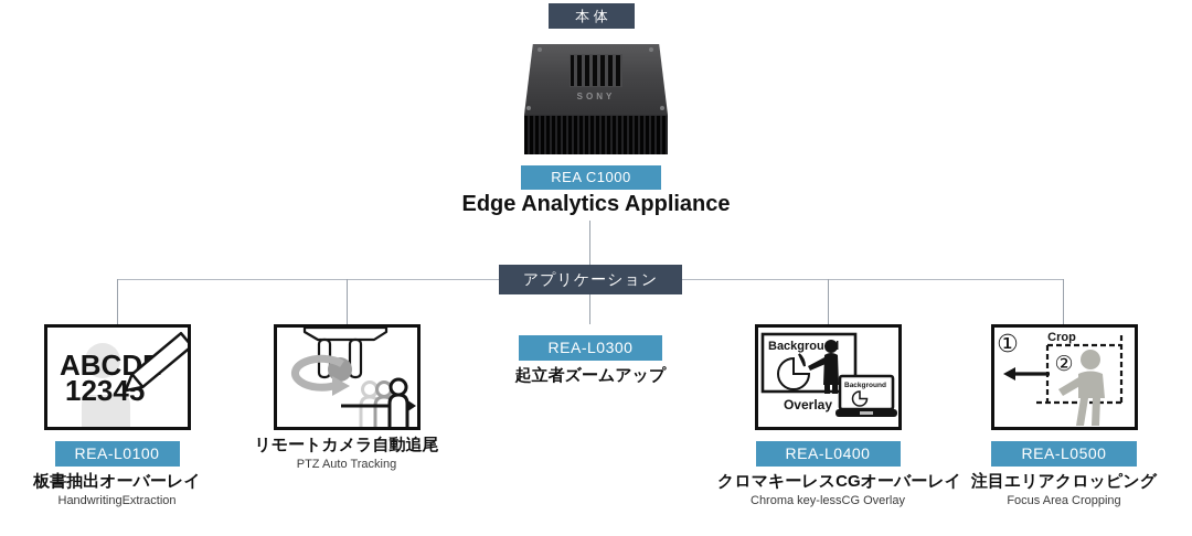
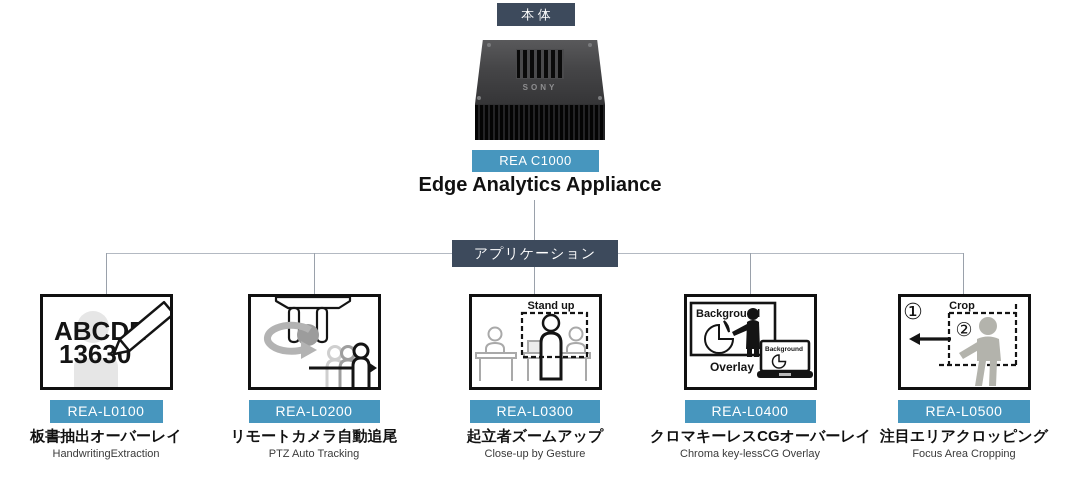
  本 体
  SONY
  REA C1000
  Edge Analytics Appliance
  アプリケーション
  ABCD
- 12345
+ 13630
  REA-L0100
  板書抽出オーバーレイ
  HandwritingExtraction
+ REA-L0200
  リモートカメラ自動追尾
  PTZ Auto Tracking
+ Stand up
  REA-L0300
  起立者ズームアップ
+ Close-up by Gesture
  Backgrou
  Overlay
  REA-L0400
  クロマキーレスCGオーバーレ
  Chroma key-lessCG Overlay
  ①
  Crop
  ②
  REA-L0500
  注目エリアクロッピング
  Focus Area Cropping
